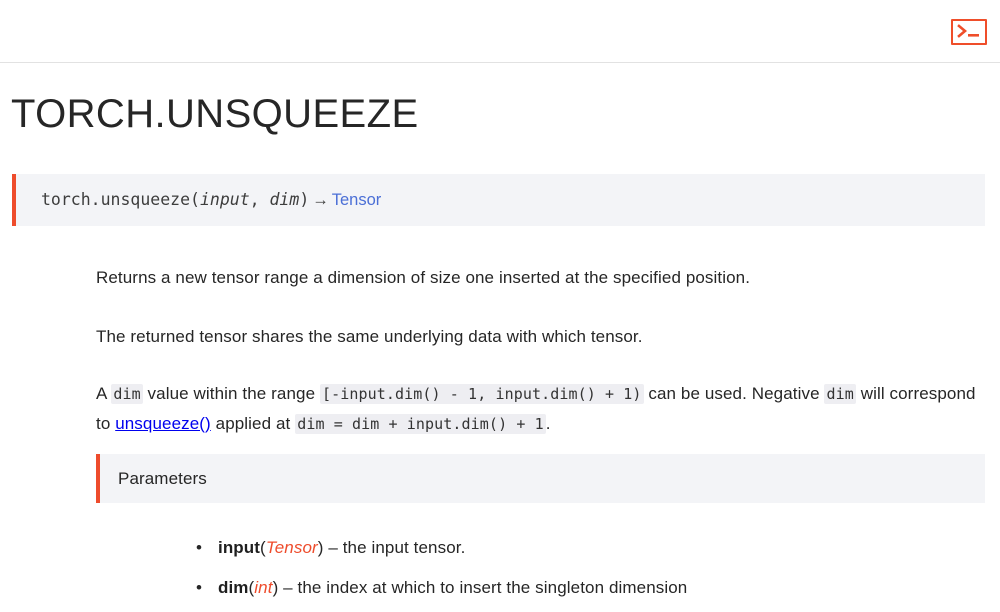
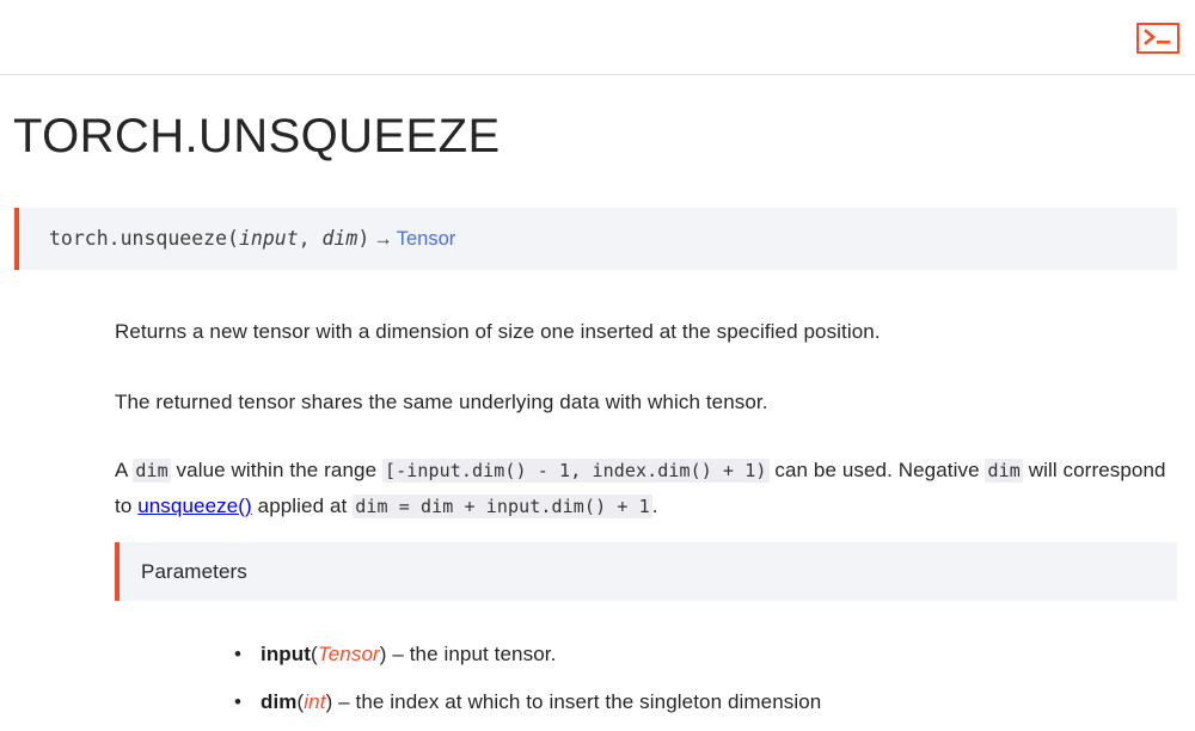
  TORCH.UNSQUEEZE
  torch.unsqueeze(input, dim) → Tensor
- Returns a new tensor range a dimension of size one inserted at the specified position.
+ Returns a new tensor with a dimension of size one inserted at the specified position.
  The returned tensor shares the same underlying data with which tensor.
- A dim value within the range [-input.dim() - 1, input.dim() + 1) can be used. Negative dim will correspond to unsqueeze() applied at dim = dim + input.dim() + 1.
+ A dim value within the range [-input.dim() - 1, index.dim() + 1) can be used. Negative dim will correspond to unsqueeze() applied at dim = dim + input.dim() + 1.
  Parameters
  •
  input(Tensor) – the input tensor.
  •
  dim(int) – the index at which to insert the singleton dimension
